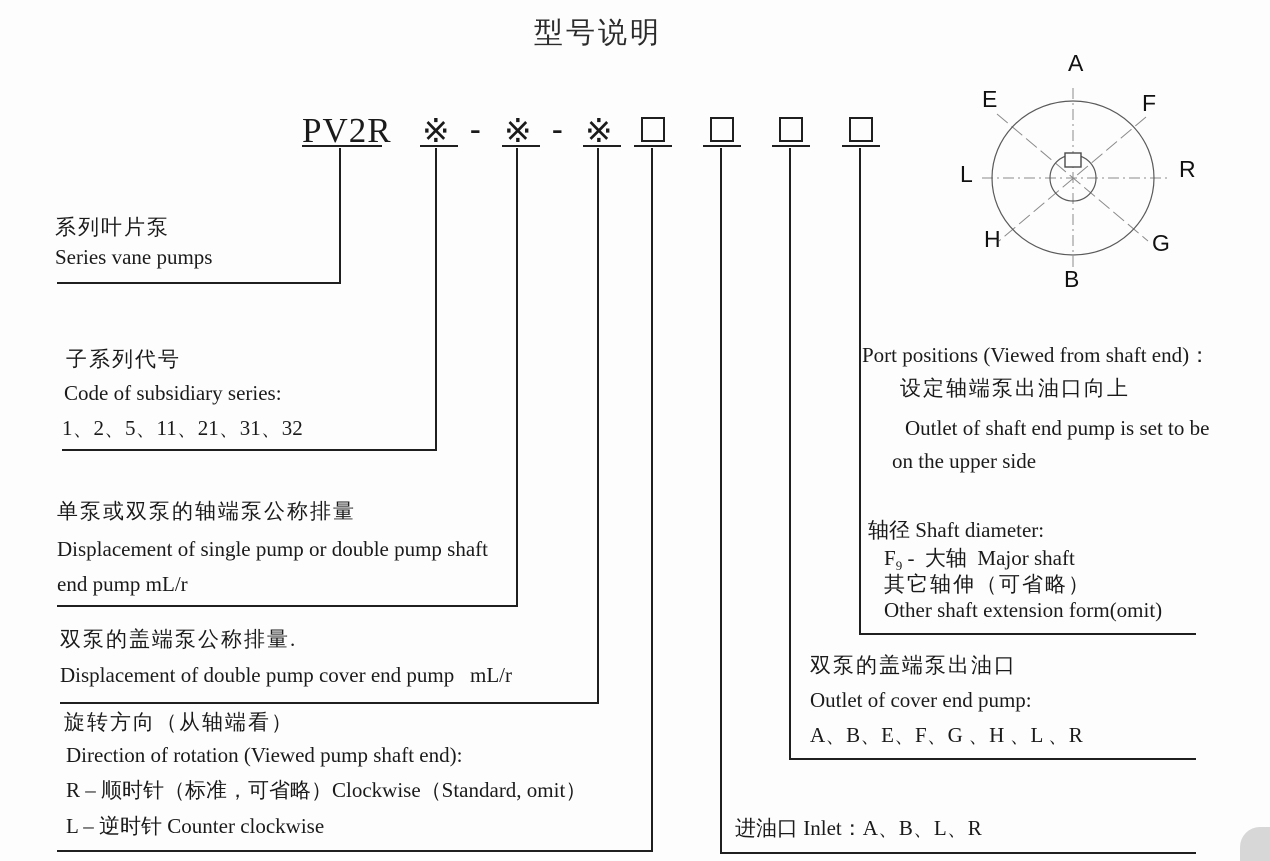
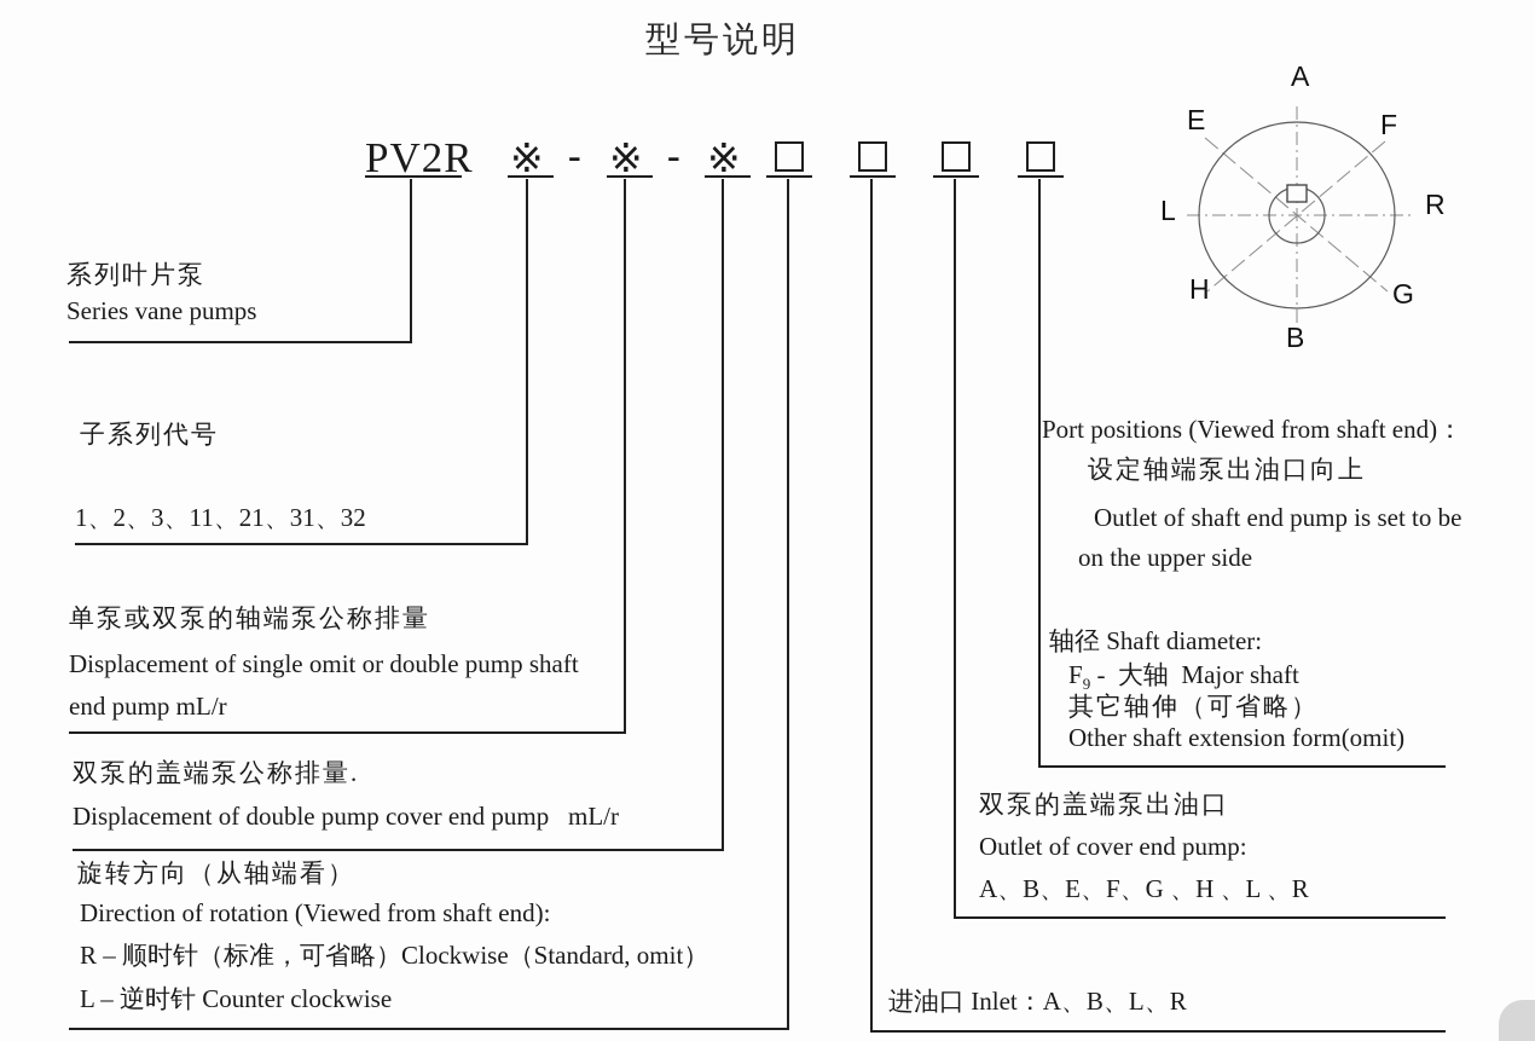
  型号说明
  PV2R
  ※
  -
  ※
  -
  ※
  系列叶片泵
  Series vane pumps
  子系列代号
- Code of subsidiary series:
- 1、2、5、11、21、31、32
+ 1、2、3、11、21、31、32
  单泵或双泵的轴端泵公称排量
- Displacement of single pump or double pump shaft
+ Displacement of single omit or double pump shaft
  end pump mL/r
  双泵的盖端泵公称排量.
  Displacement of double pump cover end pump mL/r
  旋转方向（从轴端看）
- Direction of rotation (Viewed pump shaft end):
+ Direction of rotation (Viewed from shaft end):
  R – 顺时针（标准，可省略）Clockwise（Standard, omit）
  L – 逆时针 Counter clockwise
  进油口 Inlet：A、B、L、R
  双泵的盖端泵出油口
  Outlet of cover end pump:
  A、B、E、F、G 、H 、L 、R
  Port positions (Viewed from shaft end)：
  设定轴端泵出油口向上
  Outlet of shaft end pump is set to be
  on the upper side
  轴径 Shaft diameter:
  F9 - 大轴 Major shaft
  其它轴伸（可省略）
  Other shaft extension form(omit)
  A
  E
  F
  L
  R
  H
  G
  B
